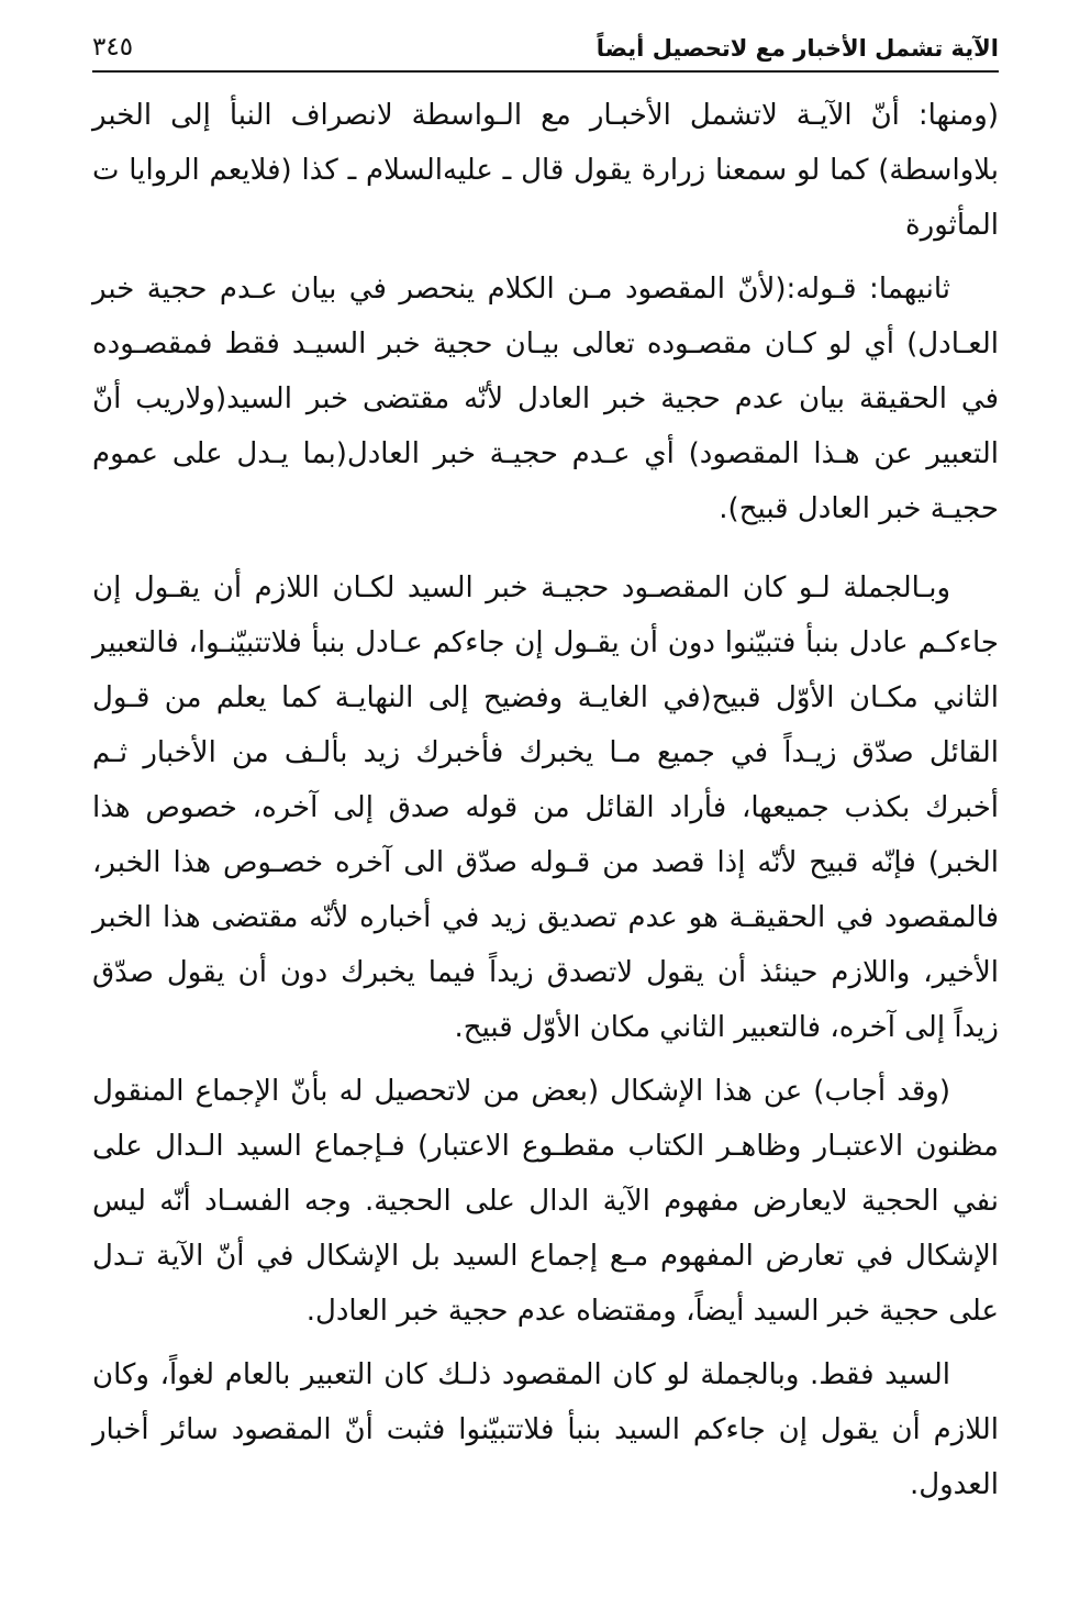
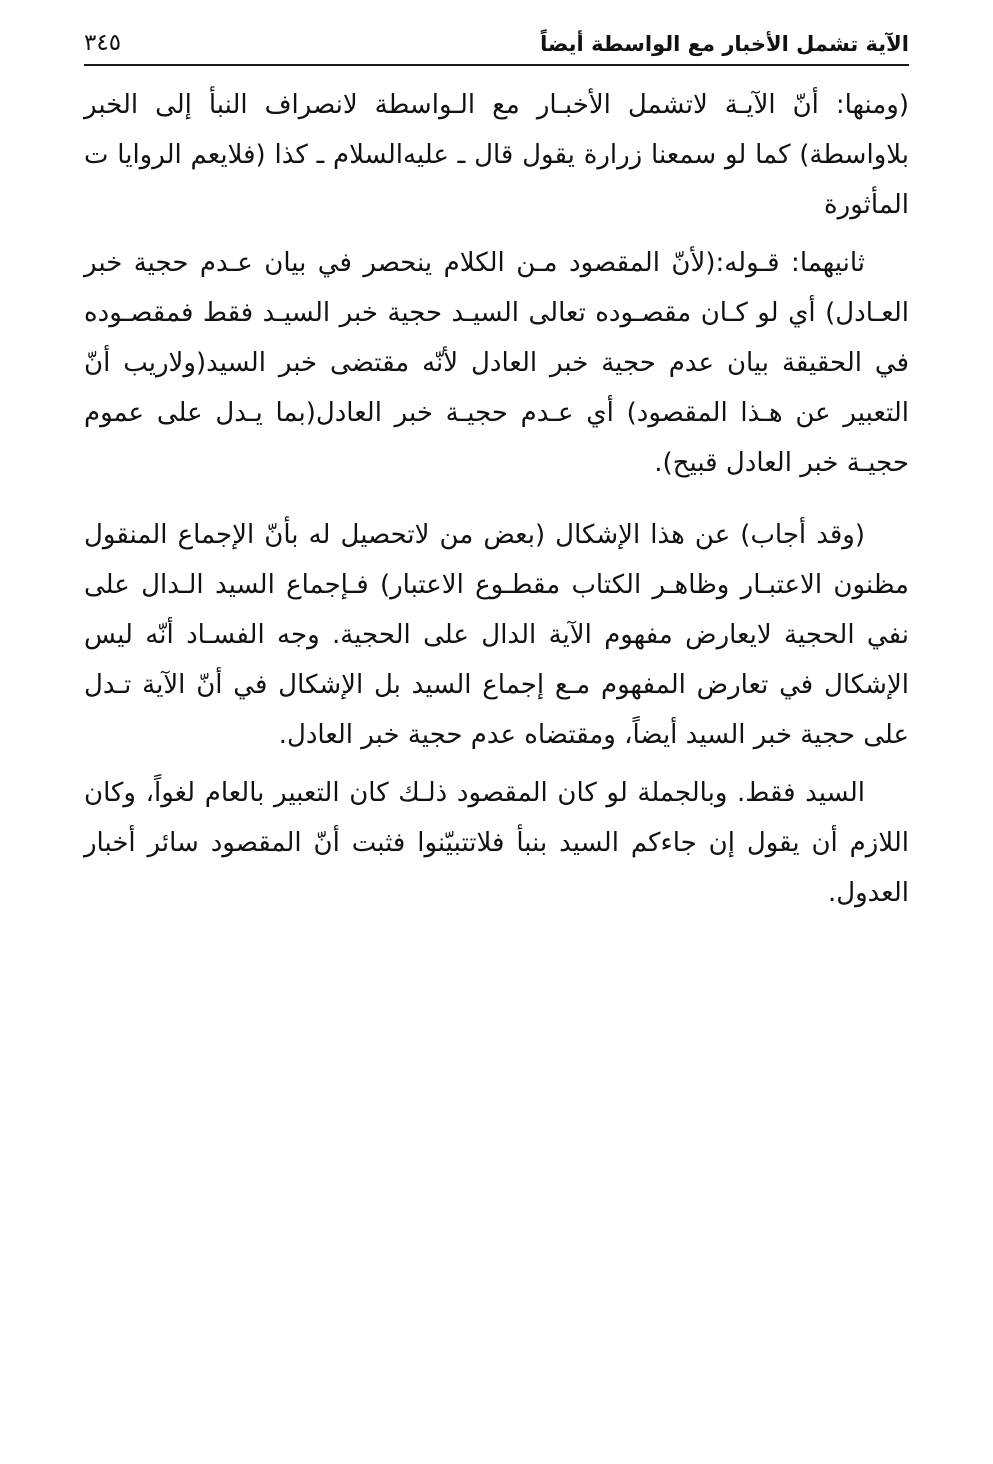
- الآية تشمل الأخبار مع لاتحصيل أيضاً
+ الآية تشمل الأخبار مع الواسطة أيضاً
  ٣٤٥
  (ومنها: أنّ الآيـة لاتشمل الأخبـار مع الـواسطة لانصراف النبأ إلى الخبر بلاواسطة) كما لو سمعنا زرارة يقول قال ـ عليه‌السلام ـ كذا (فلايعم الروايا ت المأثورة
- ثانيهما: قـوله:(لأنّ المقصود مـن الكلام ينحصر في بيان عـدم حجية خبر العـادل) أي لو كـان مقصـوده تعالى بيـان حجية خبر السيـد فقط فمقصـوده في الحقيقة بيان عدم حجية خبر العادل لأنّه مقتضى خبر السيد(ولاريب أنّ التعبير عن هـذا المقصود) أي عـدم حجيـة خبر العادل(بما يـدل على عموم حجيـة خبر العادل قبيح).
+ ثانيهما: قـوله:(لأنّ المقصود مـن الكلام ينحصر في بيان عـدم حجية خبر العـادل) أي لو كـان مقصـوده تعالى السيـد حجية خبر السيـد فقط فمقصـوده في الحقيقة بيان عدم حجية خبر العادل لأنّه مقتضى خبر السيد(ولاريب أنّ التعبير عن هـذا المقصود) أي عـدم حجيـة خبر العادل(بما يـدل على عموم حجيـة خبر العادل قبيح).
- وبـالجملة لـو كان المقصـود حجيـة خبر السيد لكـان اللازم أن يقـول إن جاءكـم عادل بنبأ فتبيّنوا دون أن يقـول إن جاءكم عـادل بنبأ فلاتتبيّنـوا، فالتعبير الثاني مكـان الأوّل قبيح(في الغايـة وفضيح إلى النهايـة كما يعلم من قـول القائل صدّق زيـداً في جميع مـا يخبرك فأخبرك زيد بألـف من الأخبار ثـم أخبرك بكذب جميعها، فأراد القائل من قوله صدق إلى آخره، خصوص هذا الخبر) فإنّه قبيح لأنّه إذا قصد من قـوله صدّق الى آخره خصـوص هذا الخبر، فالمقصود في الحقيقـة هو عدم تصديق زيد في أخباره لأنّه مقتضى هذا الخبر الأخير، واللازم حينئذ أن يقول لاتصدق زيداً فيما يخبرك دون أن يقول صدّق زيداً إلى آخره، فالتعبير الثاني مكان الأوّل قبيح.
  (وقد أجاب) عن هذا الإشكال (بعض من لاتحصيل له بأنّ الإجماع المنقول مظنون الاعتبـار وظاهـر الكتاب مقطـوع الاعتبار) فـإجماع السيد الـدال على نفي الحجية لايعارض مفهوم الآية الدال على الحجية. وجه الفسـاد أنّه ليس الإشكال في تعارض المفهوم مـع إجماع السيد بل الإشكال في أنّ الآية تـدل على حجية خبر السيد أيضاً، ومقتضاه عدم حجية خبر العادل.
  السيد فقط. وبالجملة لو كان المقصود ذلـك كان التعبير بالعام لغواً، وكان اللازم أن يقول إن جاءكم السيد بنبأ فلاتتبيّنوا فثبت أنّ المقصود سائر أخبار العدول.
